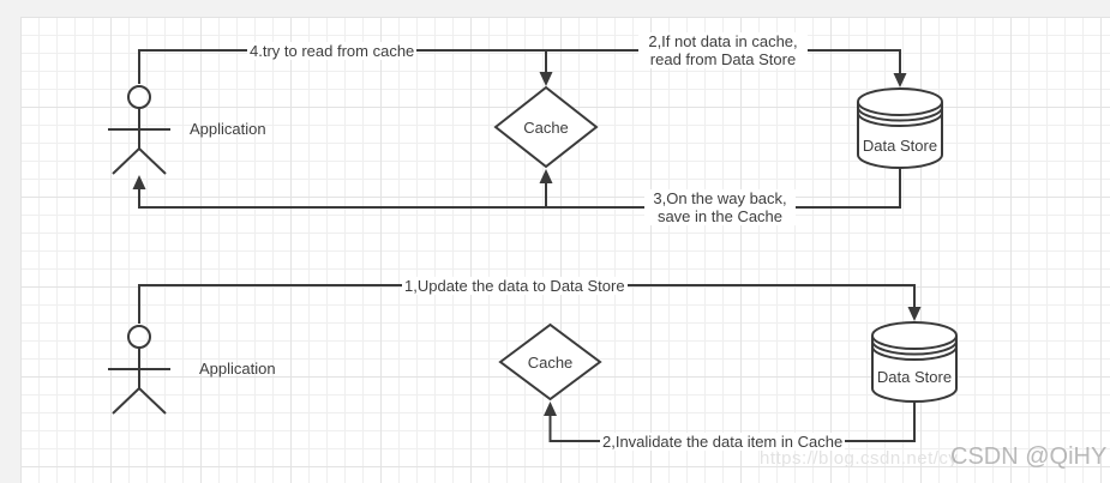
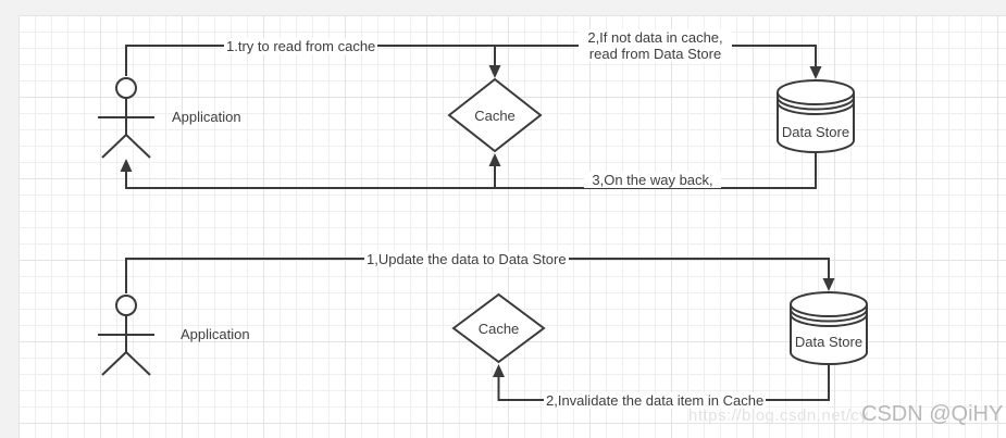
- 4.try to read from cache
+ 1.try to read from cache
  2,If not data in cache,
  read from Data Store
  3,On the way back,
- save in the Cache
  Application
  Cache
  Data Store
  1,Update the data to Data Store
  2,Invalidate the data item in Cache
  Application
  Cache
  Data Store
  https://blog.csdn.net/cy
  CSDN @QiHY
